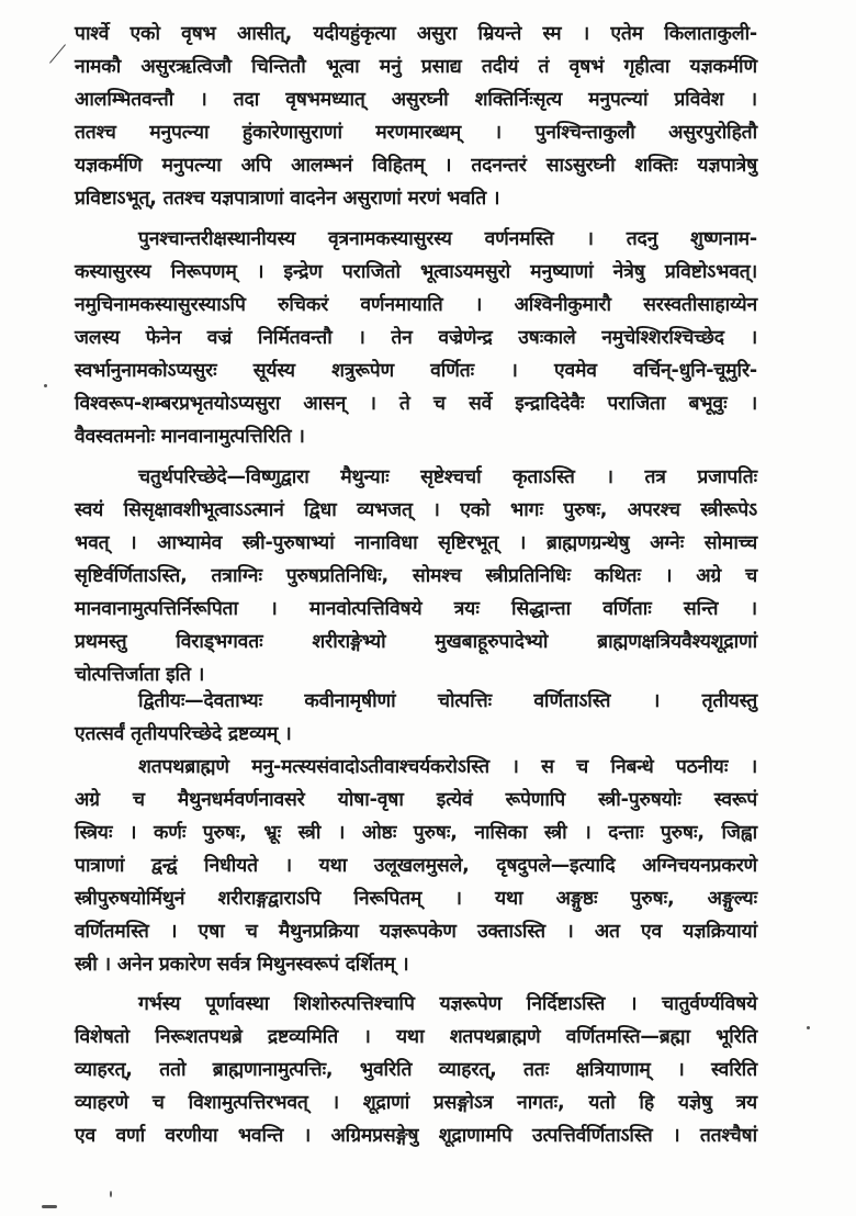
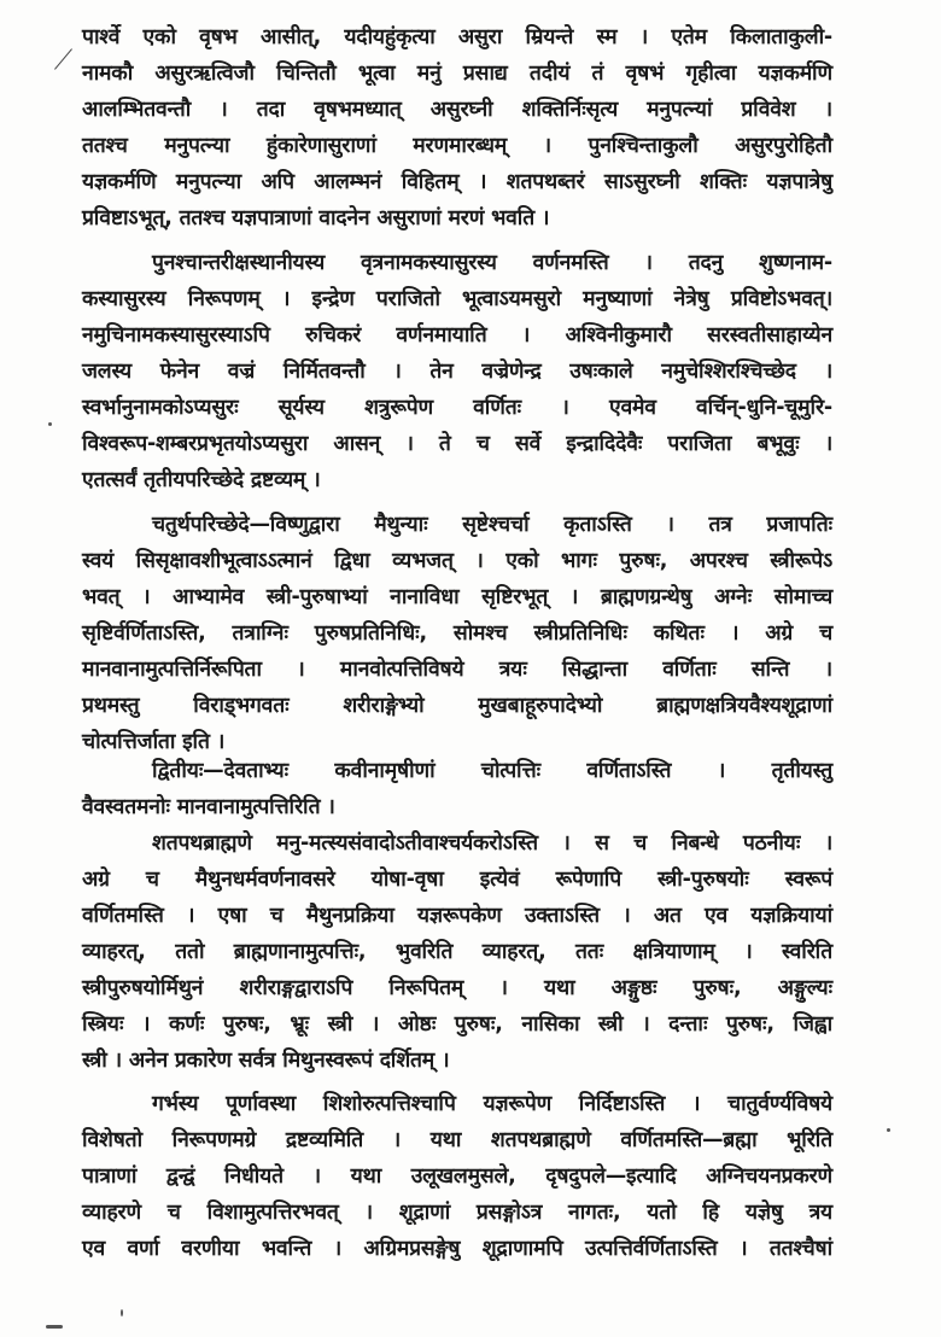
  पार्श्वे एको वृषभ आसीत्, यदीयहुंकृत्या असुरा म्रियन्ते स्म । एतेम किलाताकुली-
  नामकौ असुरऋत्विजौ चिन्तितौ भूत्वा मनुं प्रसाद्य तदीयं तं वृषभं गृहीत्वा यज्ञकर्मणि
  आलम्भितवन्तौ । तदा वृषभमध्यात् असुरघ्नी शक्तिर्निःसृत्य मनुपत्न्यां प्रविवेश ।
  ततश्च मनुपत्न्या हुंकारेणासुराणां मरणमारब्धम् । पुनश्चिन्ताकुलौ असुरपुरोहितौ
- यज्ञकर्मणि मनुपत्न्या अपि आलम्भनं विहितम् । तदनन्तरं साऽसुरघ्नी शक्तिः यज्ञपात्रेषु
+ यज्ञकर्मणि मनुपत्न्या अपि आलम्भनं विहितम् । शतपथब्तरं साऽसुरघ्नी शक्तिः यज्ञपात्रेषु
  प्रविष्टाऽभूत्, ततश्च यज्ञपात्राणां वादनेन असुराणां मरणं भवति ।
  पुनश्चान्तरीक्षस्थानीयस्य वृत्रनामकस्यासुरस्य वर्णनमस्ति । तदनु शुष्णनाम-
  कस्यासुरस्य निरूपणम् । इन्द्रेण पराजितो भूत्वाऽयमसुरो मनुष्याणां नेत्रेषु प्रविष्टोऽभवत्।
  नमुचिनामकस्यासुरस्याऽपि रुचिकरं वर्णनमायाति । अश्विनीकुमारौ सरस्वतीसाहाय्येन
  जलस्य फेनेन वज्रं निर्मितवन्तौ । तेन वज्रेणेन्द्र उषःकाले नमुचेश्शिरश्चिच्छेद ।
  स्वर्भानुनामकोऽप्यसुरः सूर्यस्य शत्रुरूपेण वर्णितः । एवमेव वर्चिन्-धुनि-चूमुरि-
  विश्वरूप-शम्बरप्रभृतयोऽप्यसुरा आसन् । ते च सर्वे इन्द्रादिदेवैः पराजिता बभूवुः ।
- वैवस्वतमनोः मानवानामुत्पत्तिरिति ।
+ एतत्सर्वं तृतीयपरिच्छेदे द्रष्टव्यम् ।
  चतुर्थपरिच्छेदे—विष्णुद्वारा मैथुन्याः सृष्टेश्चर्चा कृताऽस्ति । तत्र प्रजापतिः
  स्वयं सिसृक्षावशीभूत्वाऽऽत्मानं द्विधा व्यभजत् । एको भागः पुरुषः, अपरश्च स्त्रीरूपेऽ
  भवत् । आभ्यामेव स्त्री-पुरुषाभ्यां नानाविधा सृष्टिरभूत् । ब्राह्मणग्रन्थेषु अग्नेः सोमाच्च
  सृष्टिर्वर्णिताऽस्ति, तत्राग्निः पुरुषप्रतिनिधिः, सोमश्च स्त्रीप्रतिनिधिः कथितः । अग्रे च
  मानवानामुत्पत्तिर्निरूपिता । मानवोत्पत्तिविषये त्रयः सिद्धान्ता वर्णिताः सन्ति ।
  प्रथमस्तु विराड्भगवतः शरीराङ्गेभ्यो मुखबाहूरुपादेभ्यो ब्राह्मणक्षत्रियवैश्यशूद्राणां
  चोत्पत्तिर्जाता इति ।
  द्वितीयः—देवताभ्यः कवीनामृषीणां चोत्पत्तिः वर्णिताऽस्ति । तृतीयस्तु
- एतत्सर्वं तृतीयपरिच्छेदे द्रष्टव्यम् ।
+ वैवस्वतमनोः मानवानामुत्पत्तिरिति ।
  शतपथब्राह्मणे मनु-मत्स्यसंवादोऽतीवाश्चर्यकरोऽस्ति । स च निबन्धे पठनीयः ।
  अग्रे च मैथुनधर्मवर्णनावसरे योषा-वृषा इत्येवं रूपेणापि स्त्री-पुरुषयोः स्वरूपं
- स्त्रियः । कर्णः पुरुषः, भ्रूः स्त्री । ओष्ठः पुरुषः, नासिका स्त्री । दन्ताः पुरुषः, जिह्वा
+ वर्णितमस्ति । एषा च मैथुनप्रक्रिया यज्ञरूपकेण उक्ताऽस्ति । अत एव यज्ञक्रियायां
- पात्राणां द्वन्द्वं निधीयते । यथा उलूखलमुसले, दृषदुपले—इत्यादि अग्निचयनप्रकरणे
+ व्याहरत्, ततो ब्राह्मणानामुत्पत्तिः, भुवरिति व्याहरत्, ततः क्षत्रियाणाम् । स्वरिति
  स्त्रीपुरुषयोर्मिथुनं शरीराङ्गद्वाराऽपि निरूपितम् । यथा अङ्गुष्ठः पुरुषः, अङ्गुल्यः
- वर्णितमस्ति । एषा च मैथुनप्रक्रिया यज्ञरूपकेण उक्ताऽस्ति । अत एव यज्ञक्रियायां
+ स्त्रियः । कर्णः पुरुषः, भ्रूः स्त्री । ओष्ठः पुरुषः, नासिका स्त्री । दन्ताः पुरुषः, जिह्वा
  स्त्री । अनेन प्रकारेण सर्वत्र मिथुनस्वरूपं दर्शितम् ।
  गर्भस्य पूर्णावस्था शिशोरुत्पत्तिश्चापि यज्ञरूपेण निर्दिष्टाऽस्ति । चातुर्वर्ण्यविषये
- विशेषतो निरूशतपथब्रे द्रष्टव्यमिति । यथा शतपथब्राह्मणे वर्णितमस्ति—ब्रह्मा भूरिति
+ विशेषतो निरूपणमग्रे द्रष्टव्यमिति । यथा शतपथब्राह्मणे वर्णितमस्ति—ब्रह्मा भूरिति
- व्याहरत्, ततो ब्राह्मणानामुत्पत्तिः, भुवरिति व्याहरत्, ततः क्षत्रियाणाम् । स्वरिति
+ पात्राणां द्वन्द्वं निधीयते । यथा उलूखलमुसले, दृषदुपले—इत्यादि अग्निचयनप्रकरणे
  व्याहरणे च विशामुत्पत्तिरभवत् । शूद्राणां प्रसङ्गोऽत्र नागतः, यतो हि यज्ञेषु त्रय
  एव वर्णा वरणीया भवन्ति । अग्रिमप्रसङ्गेषु शूद्राणामपि उत्पत्तिर्वर्णिताऽस्ति । ततश्चैषां
